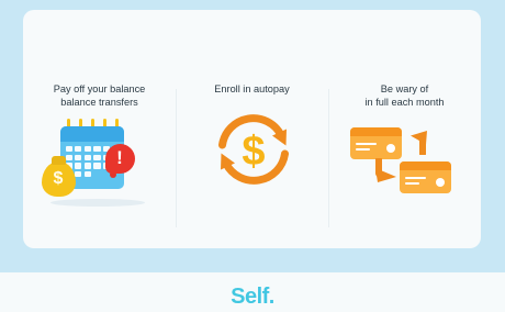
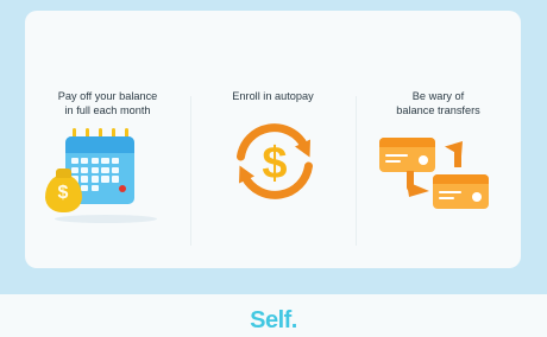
  Pay off your balance
- balance transfers
+ in full each month
- !
  $
  Enroll in autopay
  $
  Be wary of
- in full each month
+ balance transfers
  Self.
